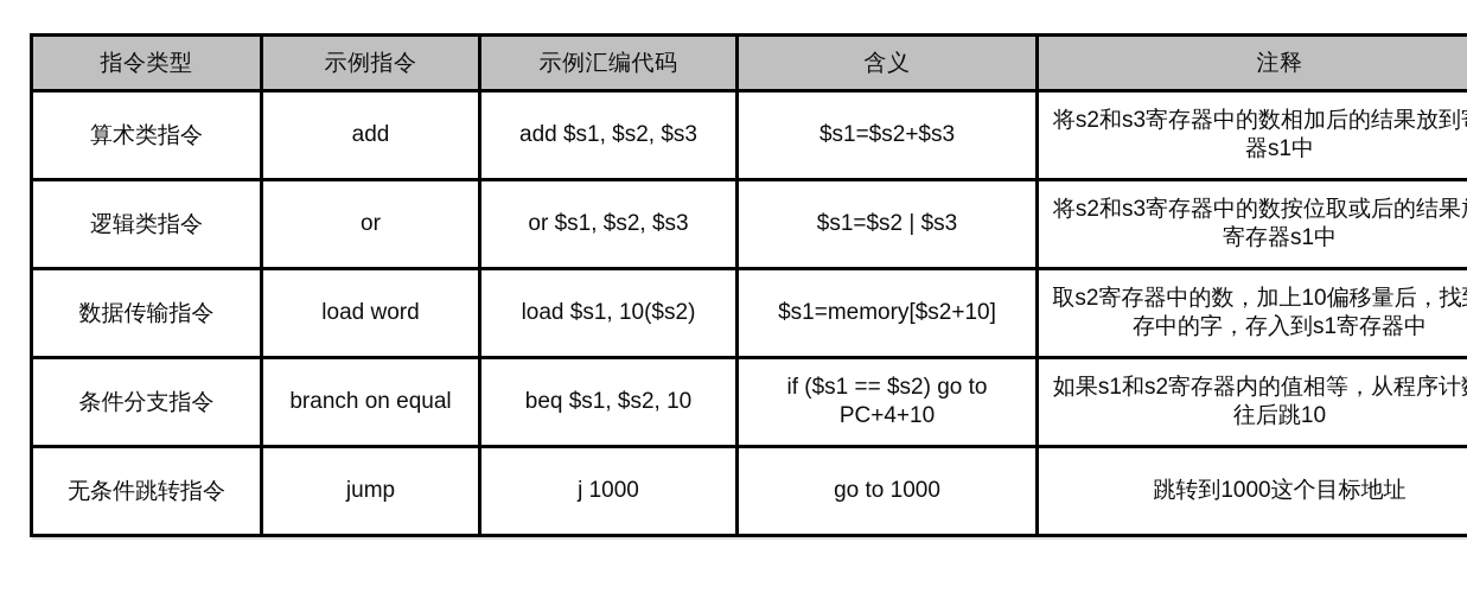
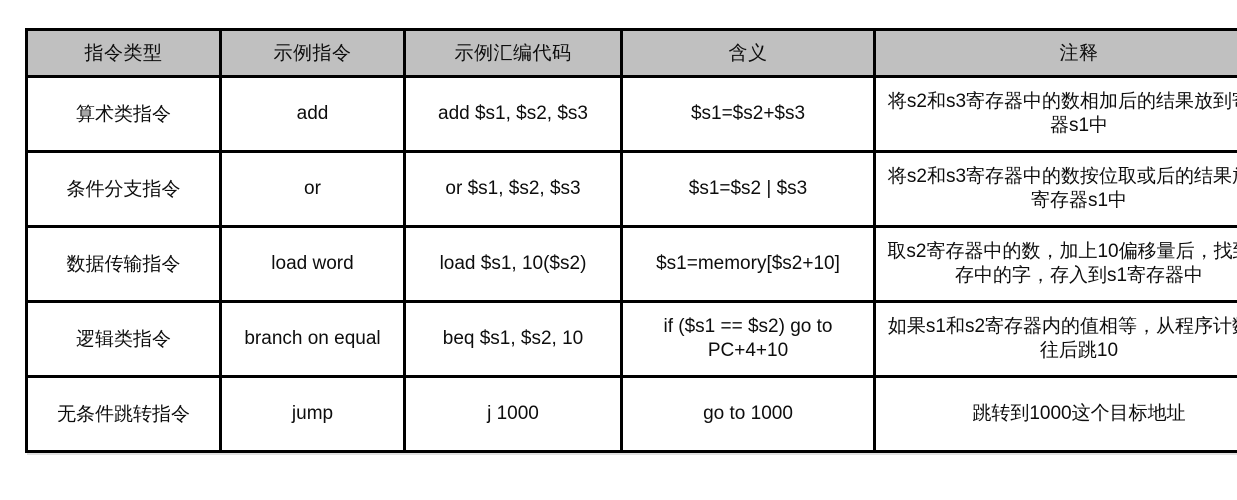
  指令类型	示例指令	示例汇编代码	含义	注释
  算术类指令	add	add $s1, $s2, $s3	$s1=$s2+$s3	将s2和s3寄存器中的数相加后的结果放到器s1中
- 逻辑类指令	or	or $s1, $s2, $s3	$s1=$s2 | $s3	将s2和s3寄存器中的数按位取或后的结果寄存器s1中
+ 条件分支指令	or	or $s1, $s2, $s3	$s1=$s2 | $s3	将s2和s3寄存器中的数按位取或后的结果寄存器s1中
  数据传输指令	load word	load $s1, 10($s2)	$s1=memory[$s2+10]	取s2寄存器中的数，加上10偏移量后，找存中的字，存入到s1寄存器中
- 条件分支指令	branch on equal	beq $s1, $s2, 10	if ($s1 == $s2) go to PC+4+10	如果s1和s2寄存器内的值相等，从程序计往后跳10
+ 逻辑类指令	branch on equal	beq $s1, $s2, 10	if ($s1 == $s2) go to PC+4+10	如果s1和s2寄存器内的值相等，从程序计往后跳10
  无条件跳转指令	jump	j 1000	go to 1000	跳转到1000这个目标地址
